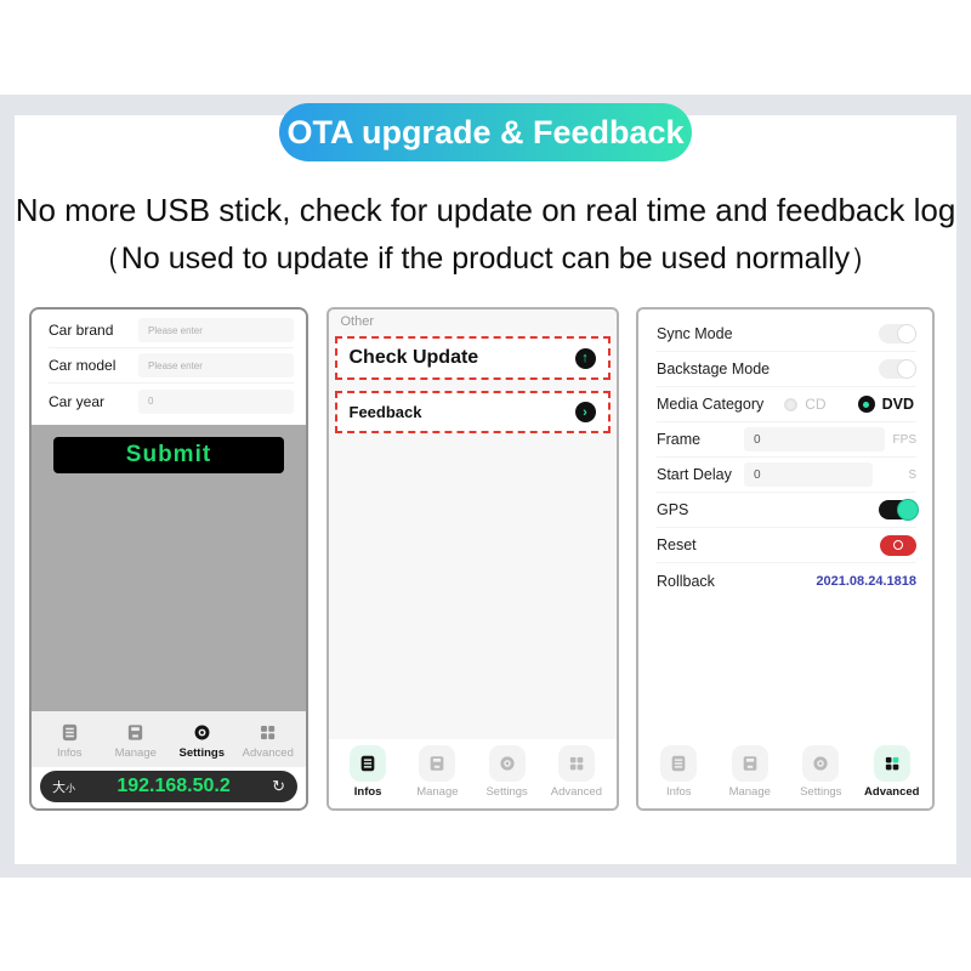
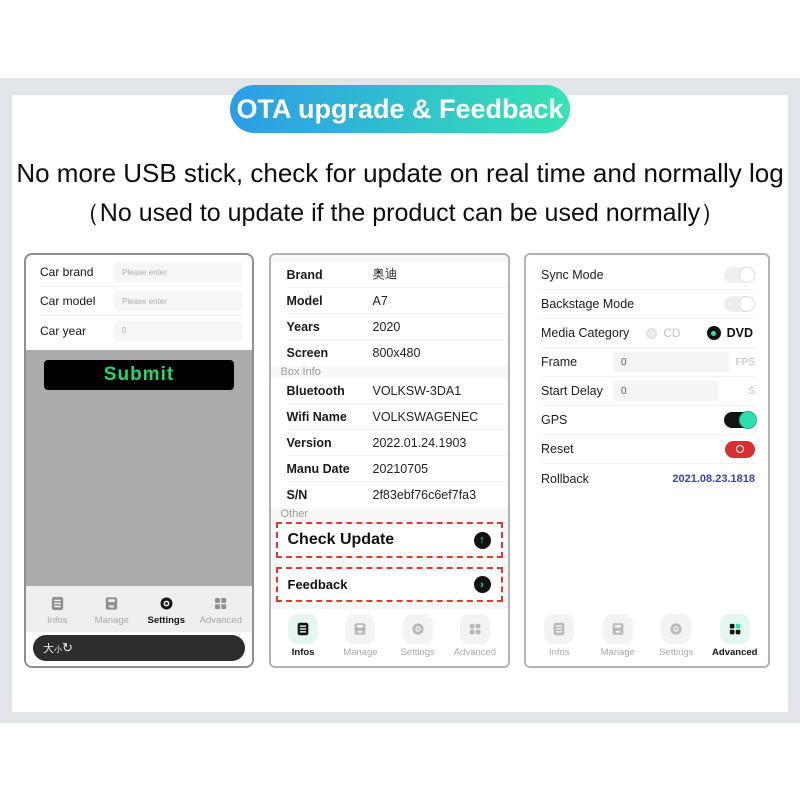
  OTA upgrade & Feedback
- No more USB stick, check for update on real time and feedback log
+ No more USB stick, check for update on real time and normally log
  （No used to update if the product can be used normally）
  Car brand
  Please enter
  Car model
  Please enter
  Car year
  0
  Submit
  Infos
  Manage
  Settings
  Advanced
  大小
- 192.168.50.2
  ↻
+ Brand
+ 奥迪
+ Model
+ A7
+ Years
+ 2020
+ Screen
+ 800x480
+ Box Info
+ Bluetooth
+ VOLKSW-3DA1
+ Wifi Name
+ VOLKSWAGENEC
+ Version
+ 2022.01.24.1903
+ Manu Date
+ 20210705
+ S/N
+ 2f83ebf76c6ef7fa3
  Other
  Check Update
  ↑
  Feedback
  ›
  Infos
  Manage
  Settings
  Advanced
  Sync Mode
  Backstage Mode
  Media Category
  CD
  DVD
  Frame
  0
  FPS
  Start Delay
  0
  S
  GPS
  Reset
  Rollback
- 2021.08.24.1818
+ 2021.08.23.1818
  Infos
  Manage
  Settings
  Advanced
